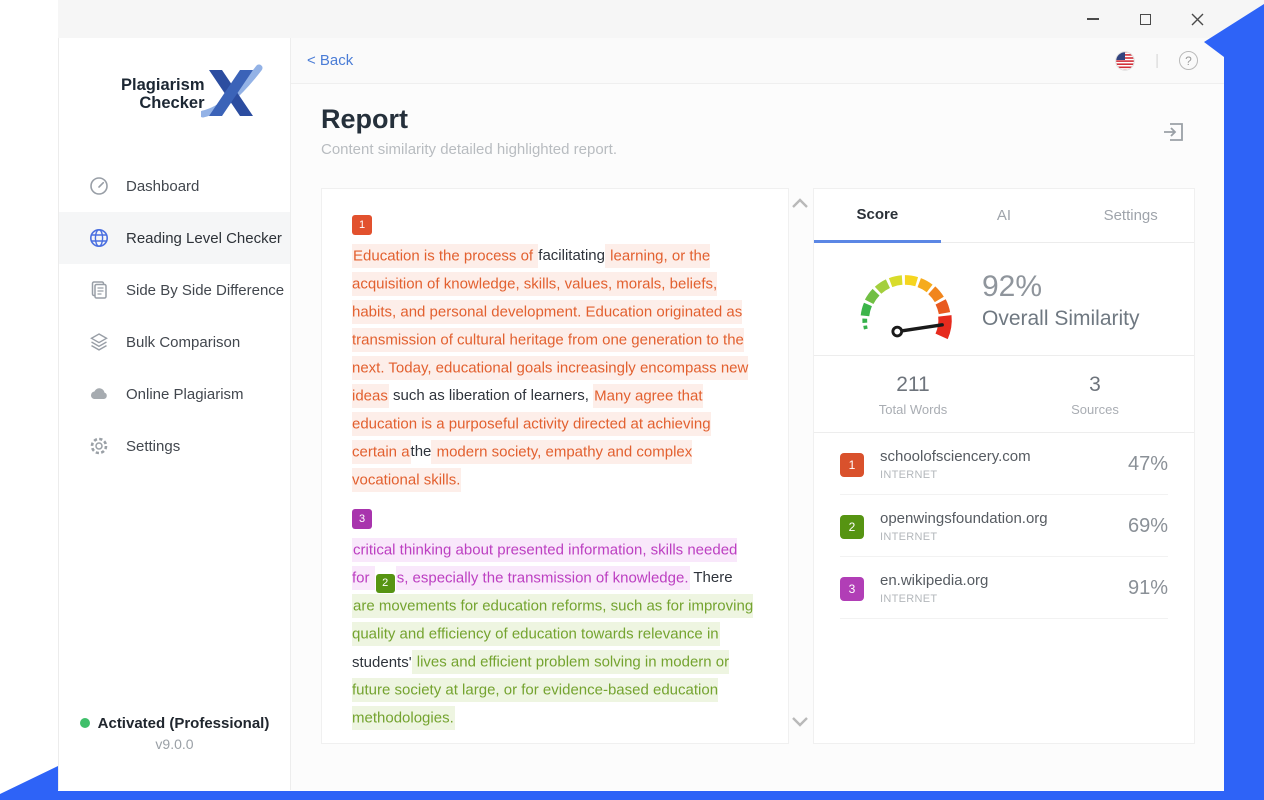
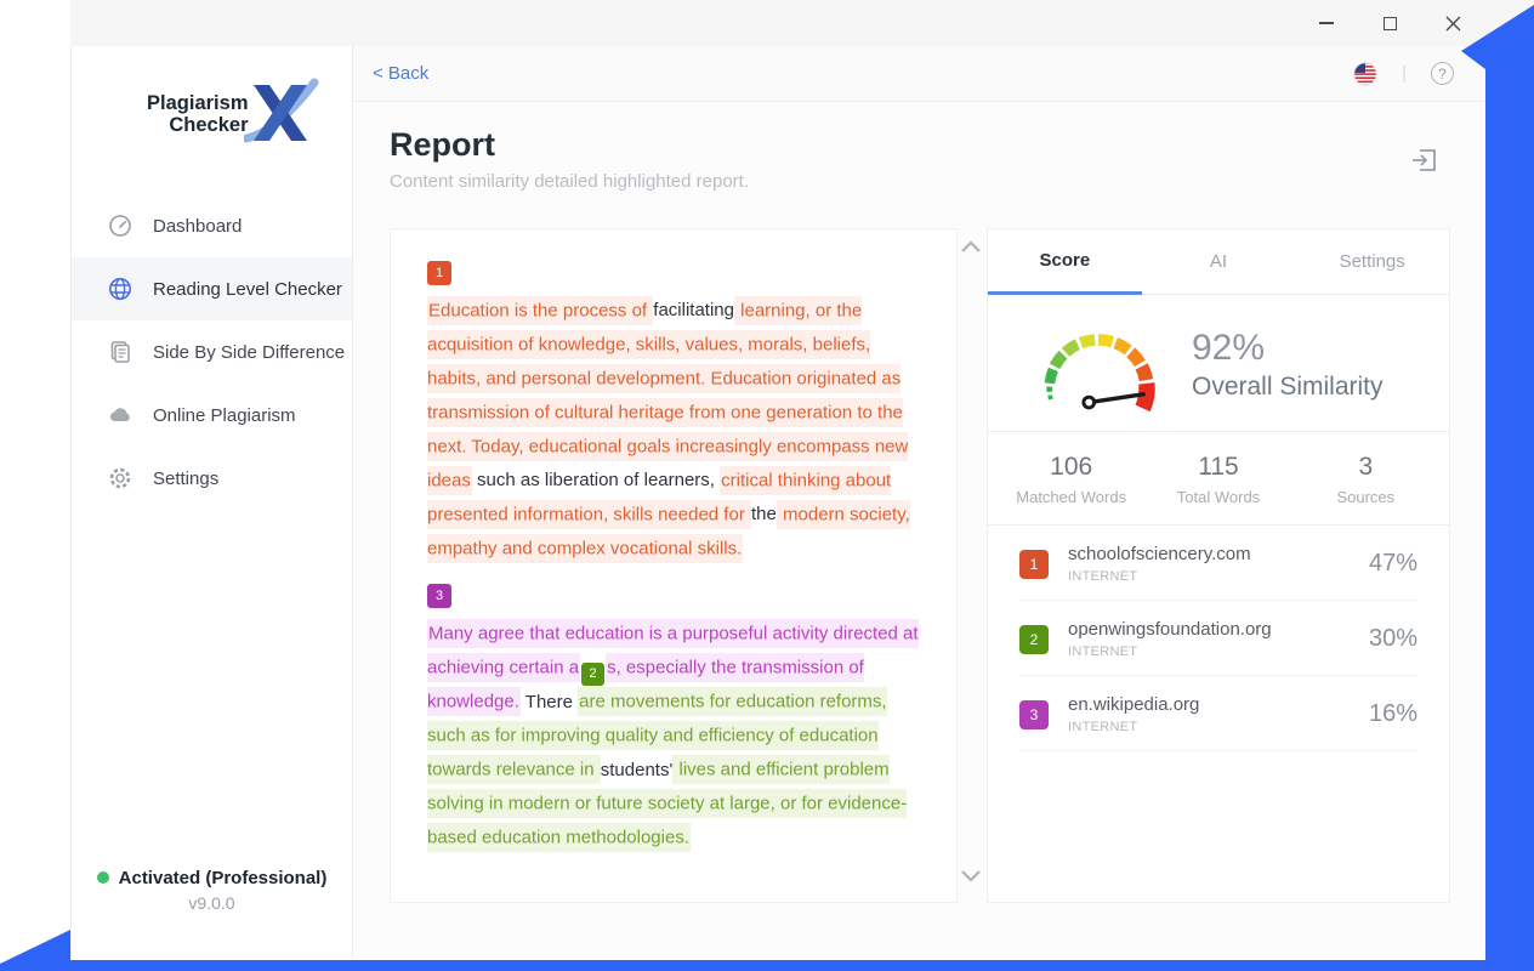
  Plagiarism
  Checker
  Dashboard
  Reading Level Checker
  Side By Side Difference
- Bulk Comparison
  Online Plagiarism
  Settings
  Activated (Professional)
  v9.0.0
  < Back
  ?
  Report
  Content similarity detailed highlighted report.
  1
- Education is the process of facilitating learning, or the acquisition of knowledge, skills, values, morals, beliefs, habits, and personal development. Education originated as transmission of cultural heritage from one generation to the next. Today, educational goals increasingly encompass new ideas such as liberation of learners, Many agree that education is a purposeful activity directed at achieving certain athe modern society, empathy and complex vocational skills.
+ Education is the process of facilitating learning, or the acquisition of knowledge, skills, values, morals, beliefs, habits, and personal development. Education originated as transmission of cultural heritage from one generation to the next. Today, educational goals increasingly encompass new ideas such as liberation of learners, critical thinking about presented information, skills needed for the modern society, empathy and complex vocational skills.
  3
- critical thinking about presented information, skills needed for 2 s, especially the transmission of knowledge. There are movements for education reforms, such as for improving quality and efficiency of education towards relevance in students' lives and efficient problem solving in modern or future society at large, or for evidence-based education methodologies.
+ Many agree that education is a purposeful activity directed at achieving certain a 2 s, especially the transmission of knowledge. There are movements for education reforms, such as for improving quality and efficiency of education towards relevance in students' lives and efficient problem solving in modern or future society at large, or for evidence-based education methodologies.
  Score
  AI
  Settings
  92%
  Overall Similarity
+ 106
+ Matched Words
- 211
+ 115
  Total Words
  3
  Sources
  1
  schoolofsciencery.com
  INTERNET
  47%
  2
  openwingsfoundation.org
  INTERNET
- 69%
+ 30%
  3
  en.wikipedia.org
  INTERNET
- 91%
+ 16%
